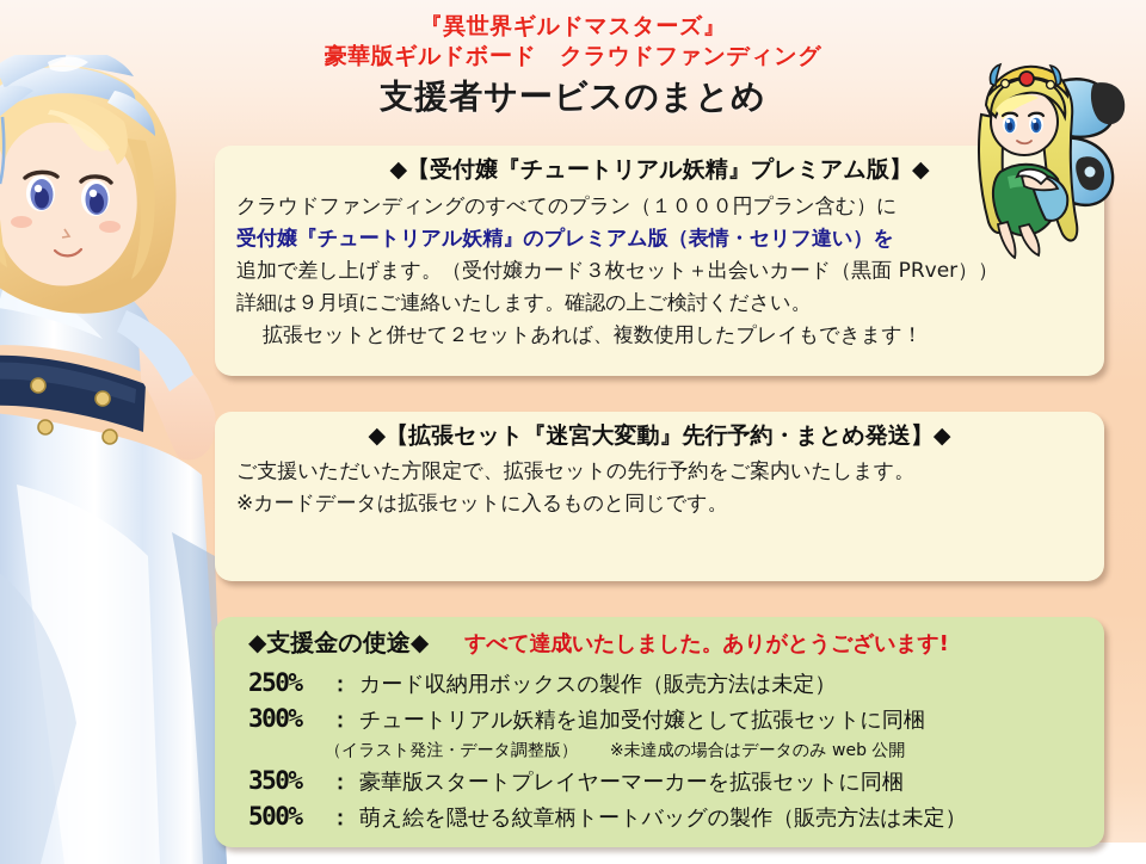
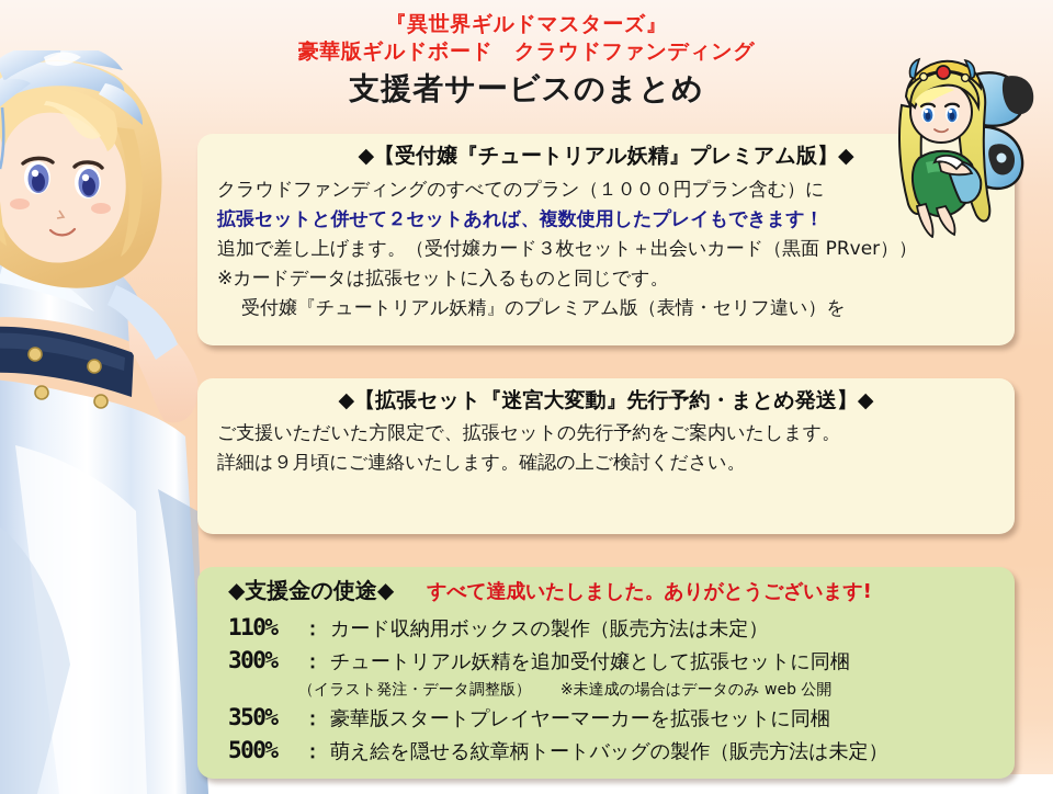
  『異世界ギルドマスターズ』
  豪華版ギルドボード クラウドファンディング
  支援者サービスのまとめ
  ◆【受付嬢『チュートリアル妖精』プレミアム版】◆
  クラウドファンディングのすべてのプラン（１０００円プラン含む）に
- 受付嬢『チュートリアル妖精』のプレミアム版（表情・セリフ違い）を
+ 拡張セットと併せて２セットあれば、複数使用したプレイもできます！
  追加で差し上げます。（受付嬢カード３枚セット＋出会いカード（黒面 PRver））
- 詳細は９月頃にご連絡いたします。確認の上ご検討ください。
+ ※カードデータは拡張セットに入るものと同じです。
- 拡張セットと併せて２セットあれば、複数使用したプレイもできます！
+ 受付嬢『チュートリアル妖精』のプレミアム版（表情・セリフ違い）を
  ◆【拡張セット『迷宮大変動』先行予約・まとめ発送】◆
  ご支援いただいた方限定で、拡張セットの先行予約をご案内いたします。
- ※カードデータは拡張セットに入るものと同じです。
+ 詳細は９月頃にご連絡いたします。確認の上ご検討ください。
  ◆支援金の使途◆
  すべて達成いたしました。ありがとうございます!
- 250%
+ 110%
  ：
  カード収納用ボックスの製作（販売方法は未定）
  300%
  ：
  チュートリアル妖精を追加受付嬢として拡張セットに同梱
  （イラスト発注・データ調整版） ※未達成の場合はデータのみ web 公開
  350%
  ：
  豪華版スタートプレイヤーマーカーを拡張セットに同梱
  500%
  ：
  萌え絵を隠せる紋章柄トートバッグの製作（販売方法は未定）
